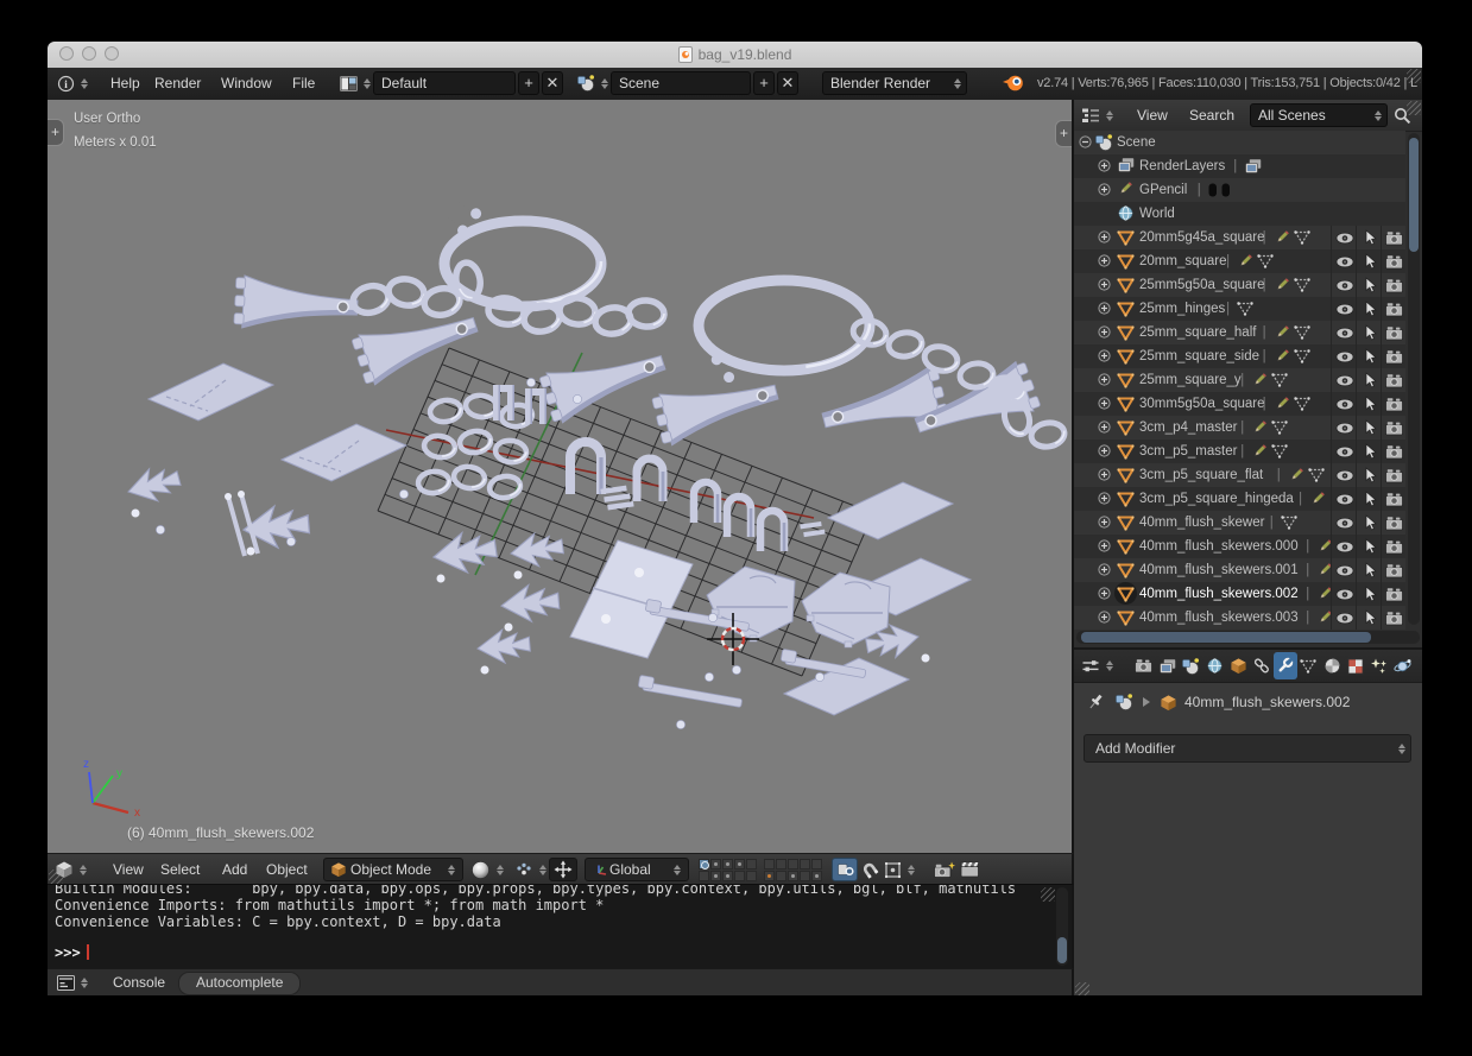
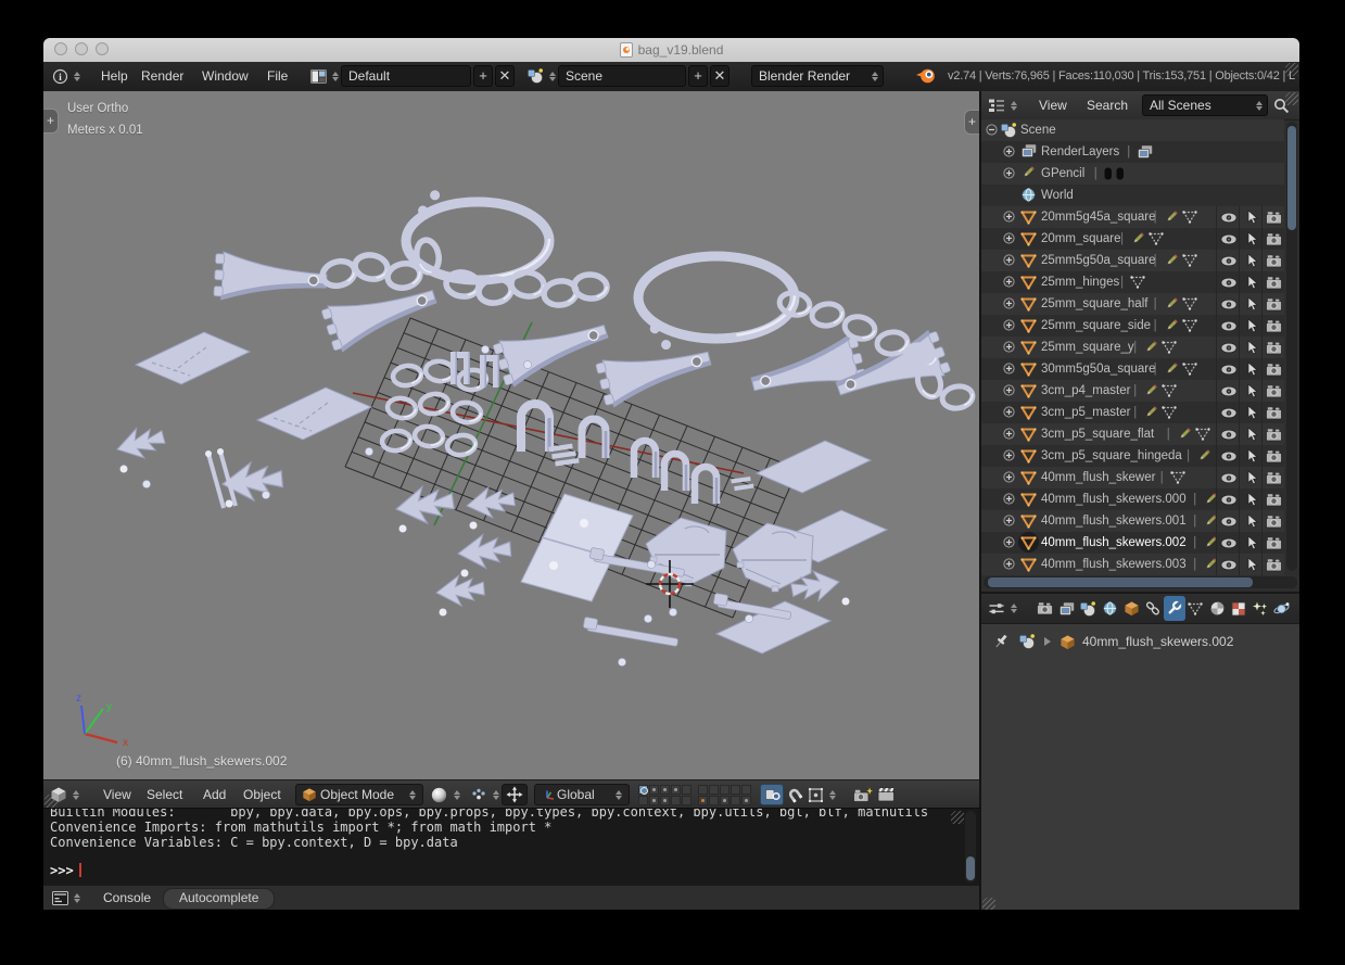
  bag_v19.blend
  i
  Help
  Render
  Window
  File
  Default
  +
  ✕
  Scene
  +
  ✕
  Blender Render
  v2.74 | Verts:76,965 | Faces:110,030 | Tris:153,751 | Objects:0/42 | L
  x
  y
  z
  User Ortho
  Meters x 0.01
  (6) 40mm_flush_skewers.002
  +
  +
  View
  Select
  Add
  Object
  Object Mode
  Global
  Builtin Modules: bpy, bpy.data, bpy.ops, bpy.props, bpy.types, bpy.context, bpy.utils, bgl, blf, mathutils
  Convenience Imports: from mathutils import *; from math import *
  Convenience Variables: C = bpy.context, D = bpy.data
  >>>
  Console
  Autocomplete
  View
  Search
  All Scenes
  Scene
  RenderLayers
  |
  GPencil
  |
  World
  20mm5g45a_square
  |
  20mm_square
  |
  25mm5g50a_square
  |
  25mm_hinges
  |
  25mm_square_half
  |
  25mm_square_side
  |
  25mm_square_y
  |
  30mm5g50a_square
  |
  3cm_p4_master
  |
  3cm_p5_master
  |
  3cm_p5_square_flat
  |
  3cm_p5_square_hingeda
  |
  40mm_flush_skewer
  |
  40mm_flush_skewers.000
  |
  40mm_flush_skewers.001
  |
  40mm_flush_skewers.002
  |
  40mm_flush_skewers.003
  |
  40mm_flush_skewers.002
- Add Modifier
